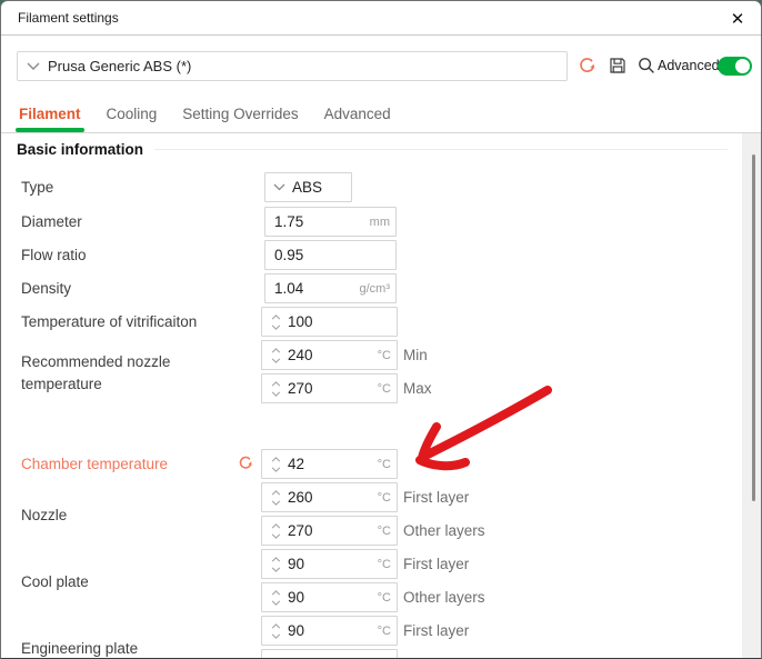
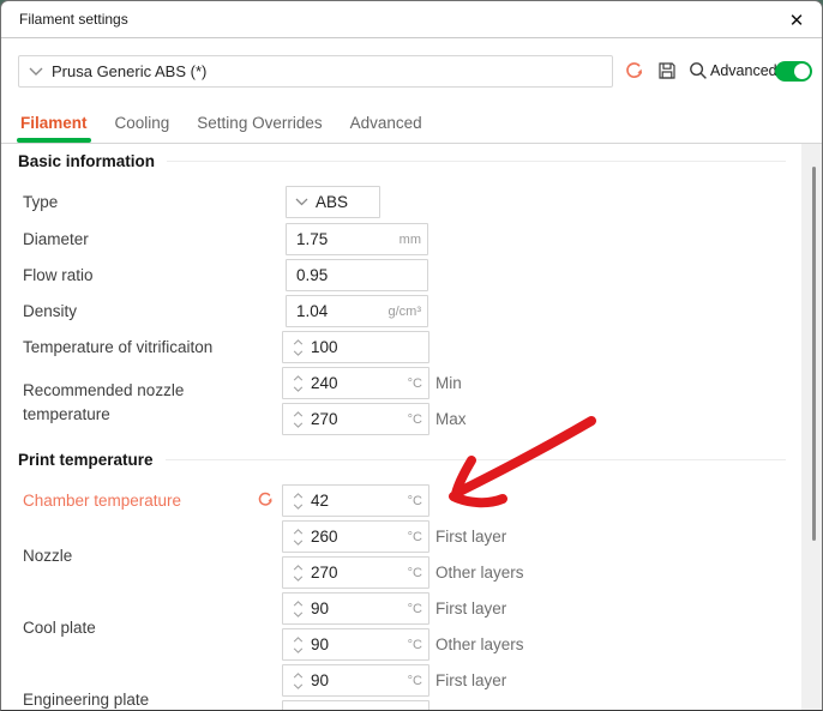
  Filament settings
  ✕
  Prusa Generic ABS (*)
  Advanced
  Filament
  Cooling
  Setting Overrides
  Advanced
  Basic information
  Type
  ABS
  Diameter
  1.75
  mm
  Flow ratio
  0.95
  Density
  1.04
  g/cm³
  Temperature of vitrificaiton
  100
  Recommended nozzle temperature
  240
  °C
  Min
  270
  °C
  Max
+ Print temperature
  Chamber temperature
  42
  °C
  Nozzle
  260
  °C
  First layer
  270
  °C
  Other layers
  Cool plate
  90
  °C
  First layer
  90
  °C
  Other layers
  Engineering plate
  90
  °C
  First layer
